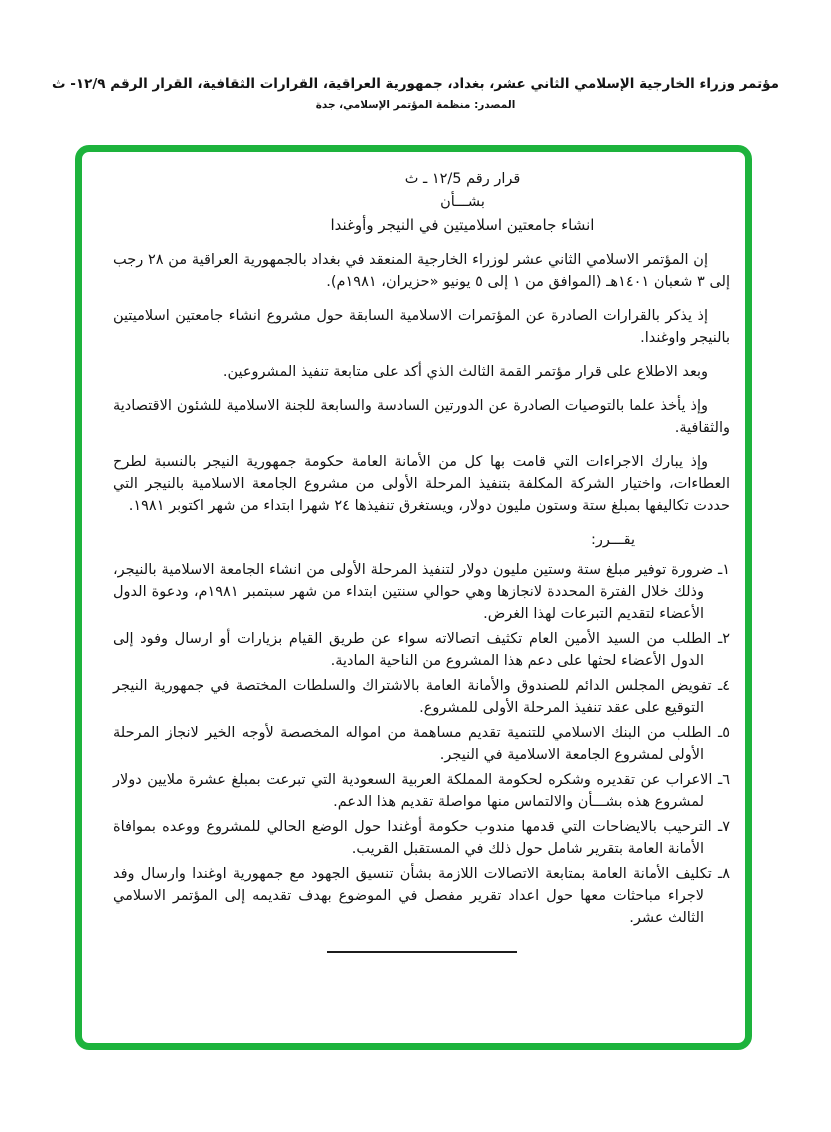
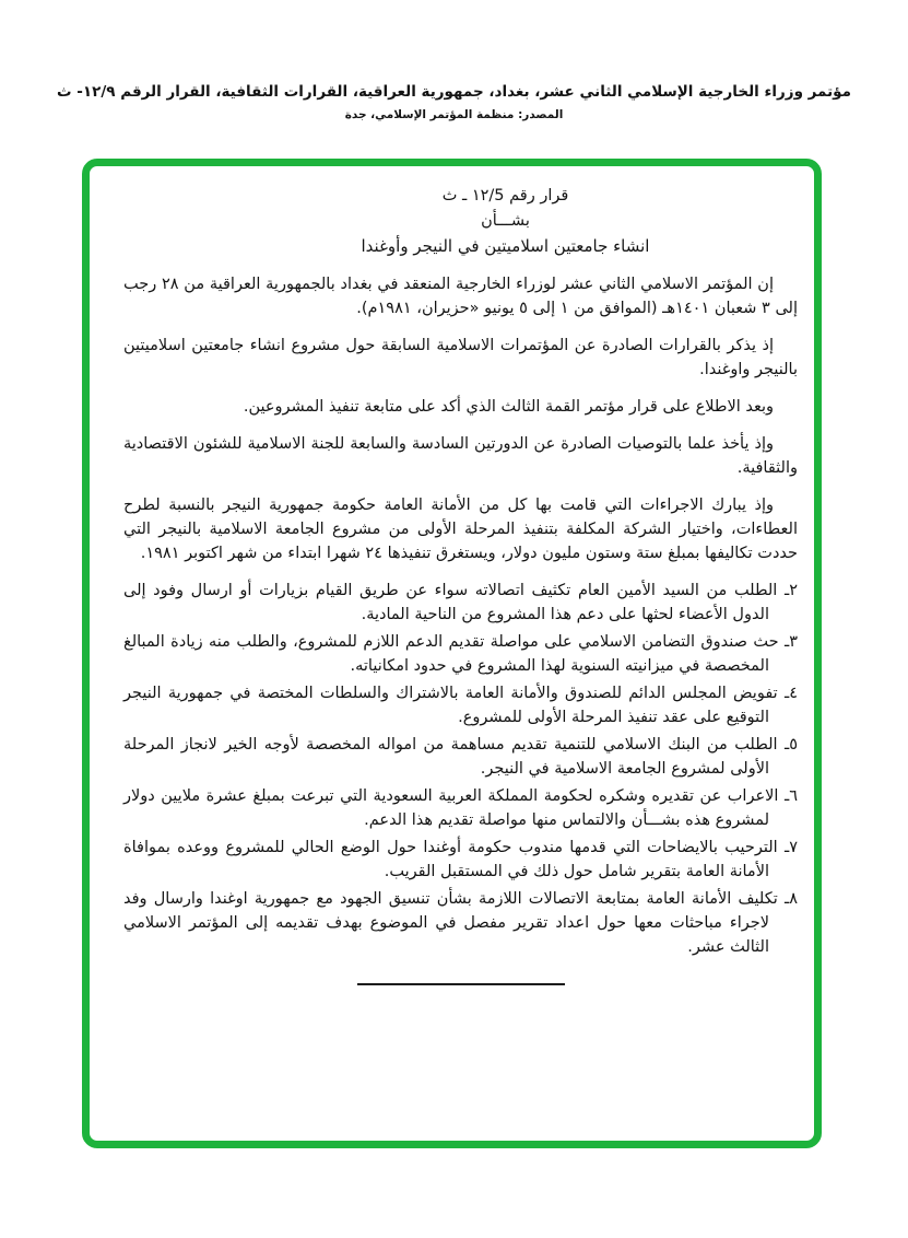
  مؤتمر وزراء الخارجية الإسلامي الثاني عشر، بغداد، جمهورية العراقية، القرارات الثقافية، القرار الرقم ١٢/٩- ث
  المصدر: منظمة المؤتمر الإسلامي، جدة
  قرار رقم ١٢/5 ـ ث
  بشـــأن
  انشاء جامعتين اسلاميتين في النيجر وأوغندا
  إن المؤتمر الاسلامي الثاني عشر لوزراء الخارجية المنعقد في بغداد بالجمهورية العراقية من ٢٨ رجب إلى ٣ شعبان ١٤٠١هـ (الموافق من ١ إلى ٥ يونيو «حزيران، ١٩٨١م).
  إذ يذكر بالقرارات الصادرة عن المؤتمرات الاسلامية السابقة حول مشروع انشاء جامعتين اسلاميتين بالنيجر واوغندا.
  وبعد الاطلاع على قرار مؤتمر القمة الثالث الذي أكد على متابعة تنفيذ المشروعين.
  وإذ يأخذ علما بالتوصيات الصادرة عن الدورتين السادسة والسابعة للجنة الاسلامية للشئون الاقتصادية والثقافية.
  وإذ يبارك الاجراءات التي قامت بها كل من الأمانة العامة حكومة جمهورية النيجر بالنسبة لطرح العطاءات، واختيار الشركة المكلفة بتنفيذ المرحلة الأولى من مشروع الجامعة الاسلامية بالنيجر التي حددت تكاليفها بمبلغ ستة وستون مليون دولار، ويستغرق تنفيذها ٢٤ شهرا ابتداء من شهر اكتوبر ١٩٨١.
- يقـــرر:
- ١ـ ضرورة توفير مبلغ ستة وستين مليون دولار لتنفيذ المرحلة الأولى من انشاء الجامعة الاسلامية بالنيجر، وذلك خلال الفترة المحددة لانجازها وهي حوالي سنتين ابتداء من شهر سبتمبر ١٩٨١م، ودعوة الدول الأعضاء لتقديم التبرعات لهذا الغرض.
  ٢ـ الطلب من السيد الأمين العام تكثيف اتصالاته سواء عن طريق القيام بزيارات أو ارسال وفود إلى الدول الأعضاء لحثها على دعم هذا المشروع من الناحية المادية.
+ ٣ـ حث صندوق التضامن الاسلامي على مواصلة تقديم الدعم اللازم للمشروع، والطلب منه زيادة المبالغ المخصصة في ميزانيته السنوية لهذا المشروع في حدود امكانياته.
  ٤ـ تفويض المجلس الدائم للصندوق والأمانة العامة بالاشتراك والسلطات المختصة في جمهورية النيجر التوقيع على عقد تنفيذ المرحلة الأولى للمشروع.
  ٥ـ الطلب من البنك الاسلامي للتنمية تقديم مساهمة من امواله المخصصة لأوجه الخير لانجاز المرحلة الأولى لمشروع الجامعة الاسلامية في النيجر.
  ٦ـ الاعراب عن تقديره وشكره لحكومة المملكة العربية السعودية التي تبرعت بمبلغ عشرة ملايين دولار لمشروع هذه بشـــأن والالتماس منها مواصلة تقديم هذا الدعم.
  ٧ـ الترحيب بالايضاحات التي قدمها مندوب حكومة أوغندا حول الوضع الحالي للمشروع ووعده بموافاة الأمانة العامة بتقرير شامل حول ذلك في المستقبل القريب.
  ٨ـ تكليف الأمانة العامة بمتابعة الاتصالات اللازمة بشأن تنسيق الجهود مع جمهورية اوغندا وارسال وفد لاجراء مباحثات معها حول اعداد تقرير مفصل في الموضوع بهدف تقديمه إلى المؤتمر الاسلامي الثالث عشر.
